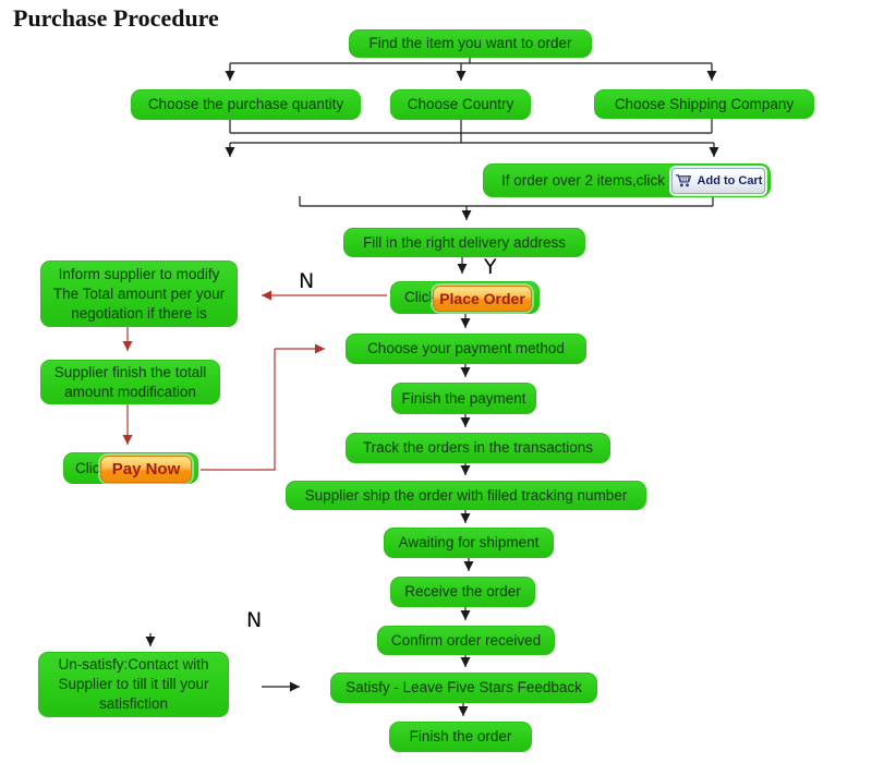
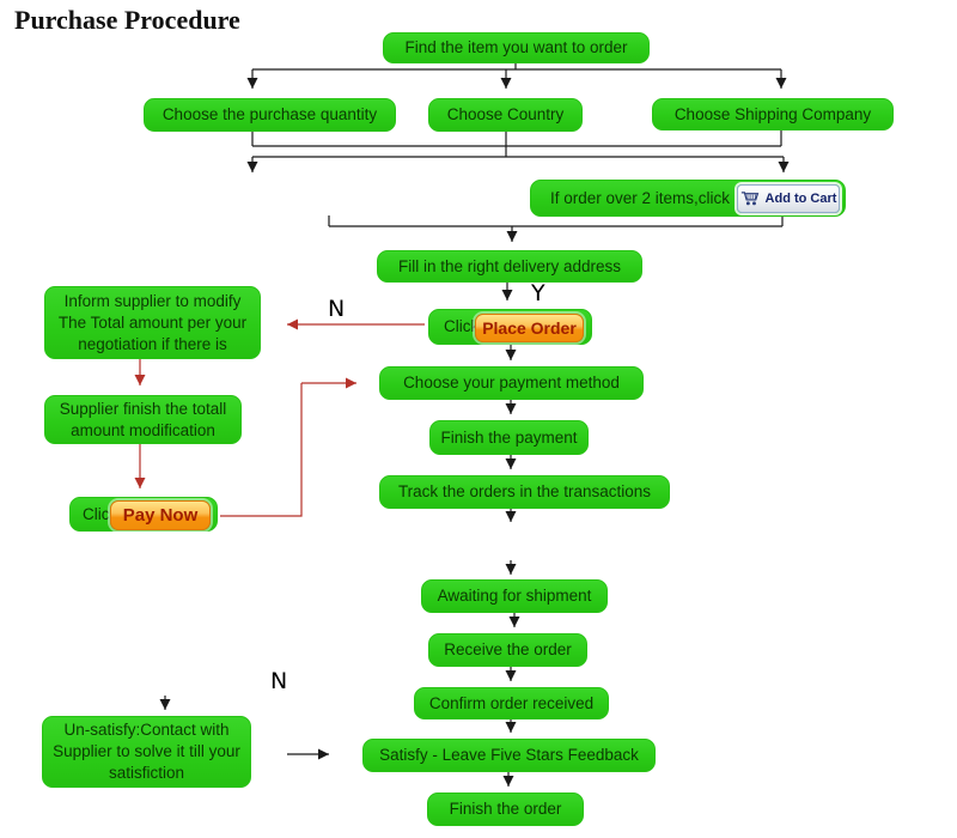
  Purchase Procedure
  Find the item you want to order
  Choose the purchase quantity
  Choose Country
  Choose Shipping Company
  If order over 2 items,click
  Add to Cart
  Fill in the right delivery address
  Clic
  Place Order
  Inform supplier to modify The Total amount per your negotiation if there is
  Supplier finish the totall amount modification
  Clic
  Pay Now
  Choose your payment method
  Finish the payment
  Track the orders in the transactions
- Supplier ship the order with filled tracking number
  Awaiting for shipment
  Receive the order
  Confirm order received
  Satisfy - Leave Five Stars Feedback
  Finish the order
- Un-satisfy:Contact with Supplier to till it till your satisfiction
+ Un-satisfy:Contact with Supplier to solve it till your satisfiction
  Y
  N
  N
